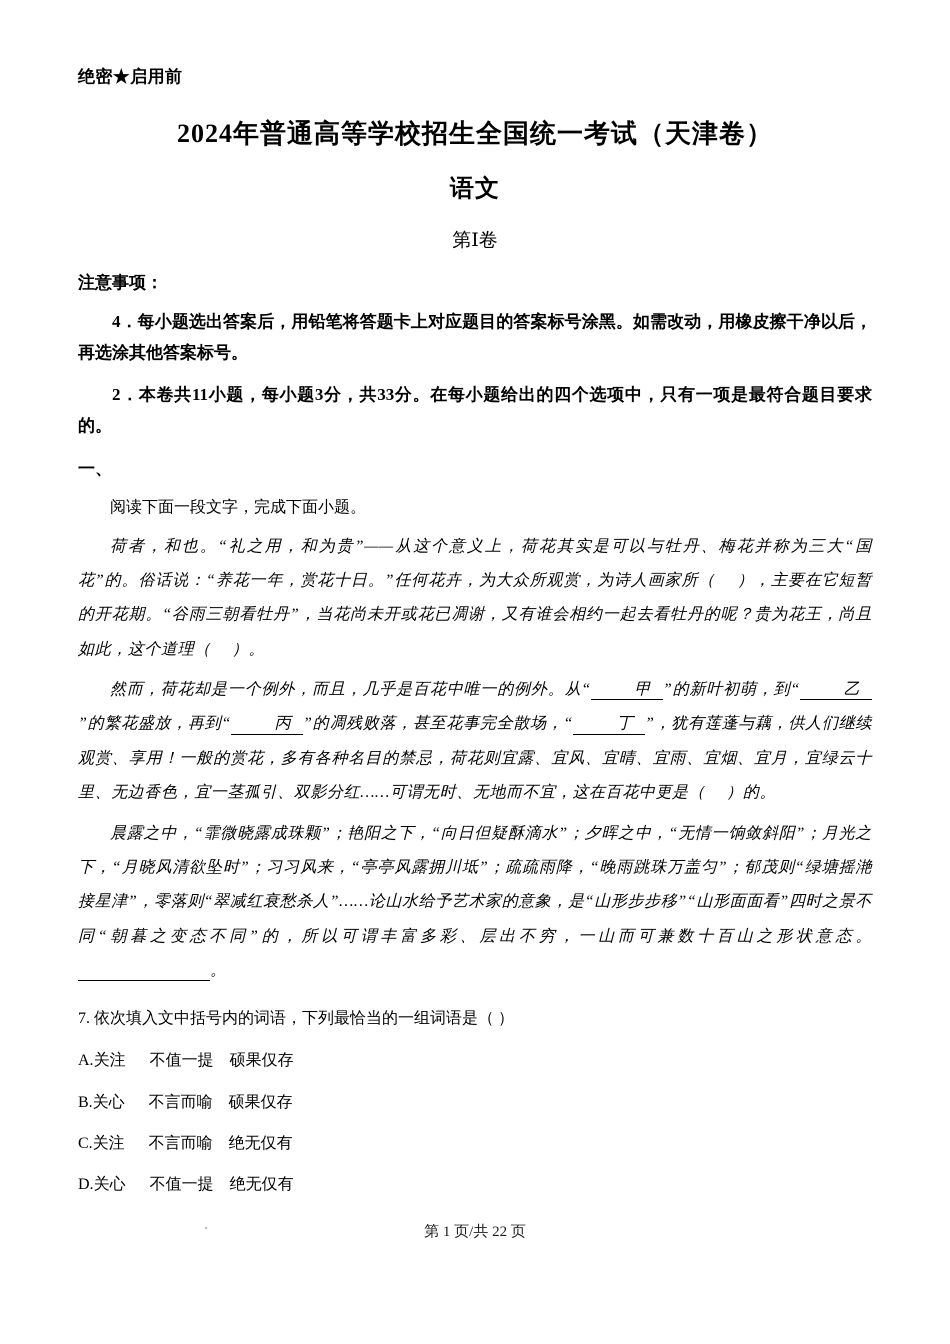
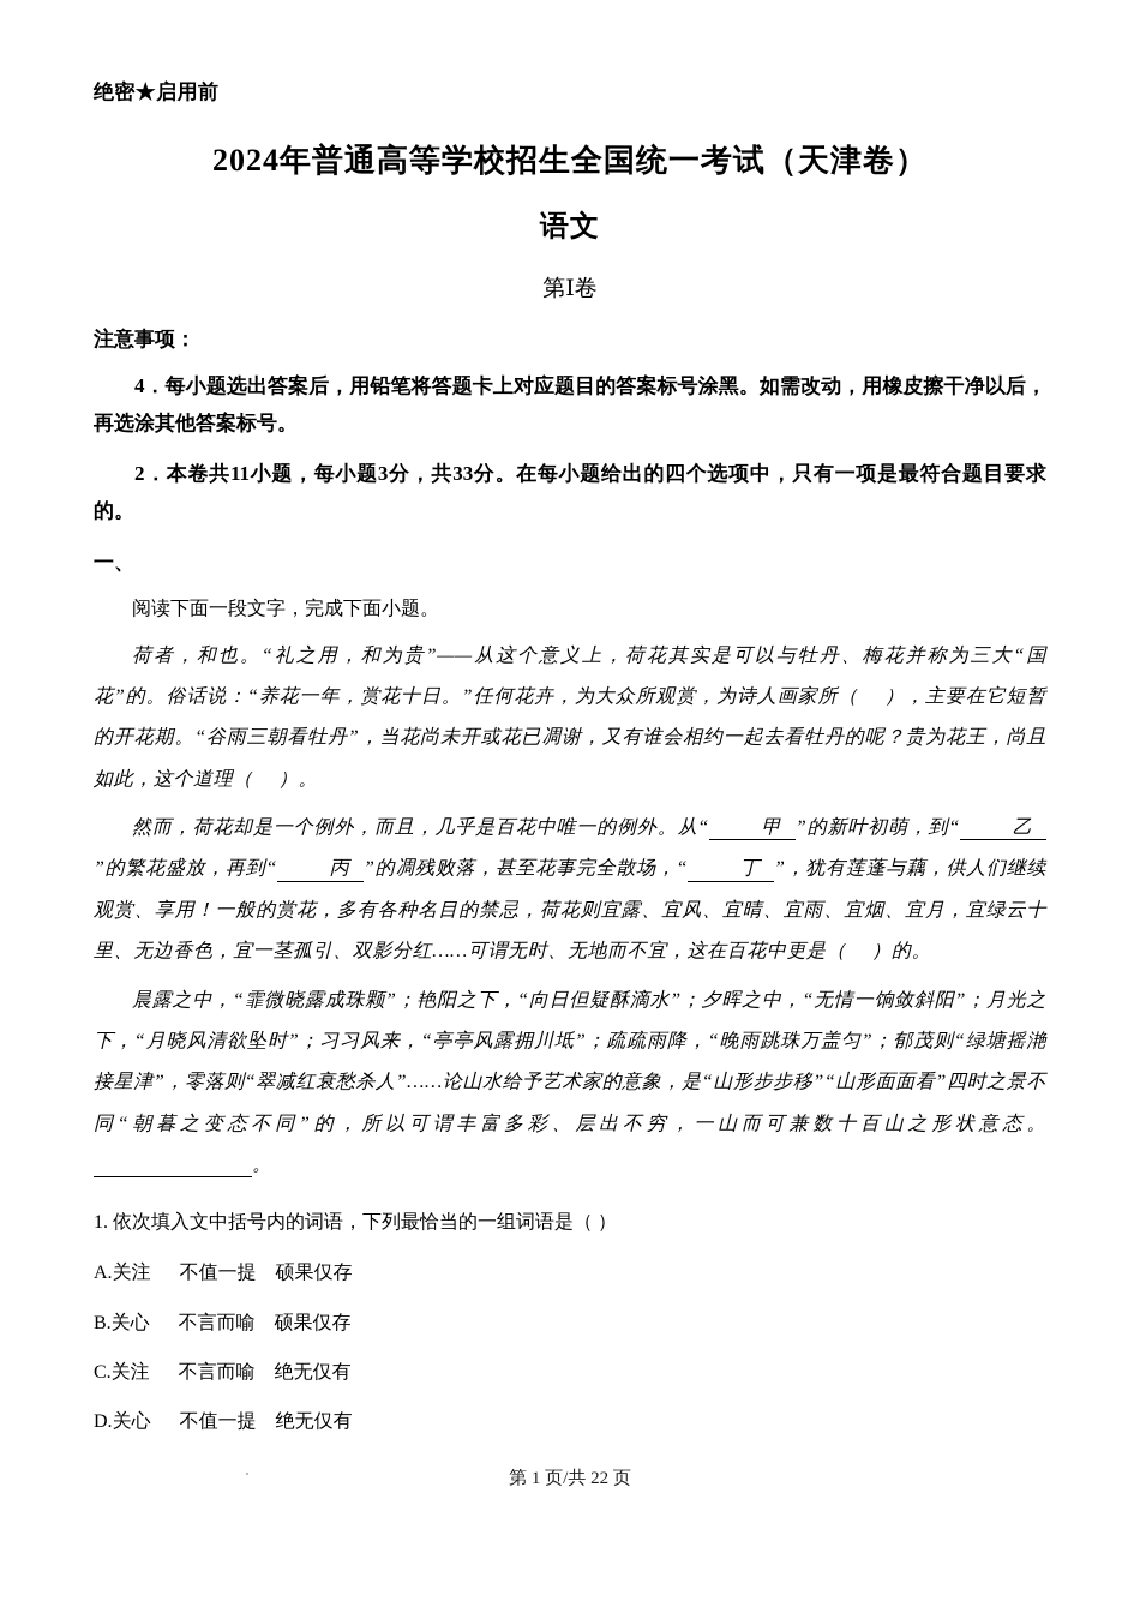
  绝密★启用前
  2024年普通高等学校招生全国统一考试（天津卷）
  语文
  第Ⅰ卷
  注意事项：
  4．每小题选出答案后，用铅笔将答题卡上对应题目的答案标号涂黑。如需改动，用橡皮擦干净以后，再选涂其他答案标号。
  2．本卷共11小题，每小题3分，共33分。在每小题给出的四个选项中，只有一项是最符合题目要求的。
  一、
  阅读下面一段文字，完成下面小题。
  荷者，和也。“礼之用，和为贵”——从这个意义上，荷花其实是可以与牡丹、梅花并称为三大“国花”的。俗话说：“养花一年，赏花十日。”任何花卉，为大众所观赏，为诗人画家所（ ），主要在它短暂的开花期。“谷雨三朝看牡丹”，当花尚未开或花已凋谢，又有谁会相约一起去看牡丹的呢？贵为花王，尚且如此，这个道理（ ）。
  然而，荷花却是一个例外，而且，几乎是百花中唯一的例外。从“ 甲 ”的新叶初萌，到“ 乙”的繁花盛放，再到“ 丙 ”的凋残败落，甚至花事完全散场，“ 丁 ”，犹有莲蓬与藕，供人们继续观赏、享用！一般的赏花，多有各种名目的禁忌，荷花则宜露、宜风、宜晴、宜雨、宜烟、宜月，宜绿云十里、无边香色，宜一茎孤引、双影分红……可谓无时、无地而不宜，这在百花中更是（ ）的。
  晨露之中，“霏微晓露成珠颗”；艳阳之下，“向日但疑酥滴水”；夕晖之中，“无情一饷敛斜阳”；月光之下，“月晓风清欲坠时”；习习风来，“亭亭风露拥川坻”；疏疏雨降，“晚雨跳珠万盖匀”；郁茂则“绿塘摇滟接星津”，零落则“翠减红衰愁杀人”……论山水给予艺术家的意象，是“山形步步移”“山形面面看”四时之景不同“朝暮之变态不同”的，所以可谓丰富多彩、层出不穷，一山而可兼数十百山之形状意态。 。
- 7. 依次填入文中括号内的词语，下列最恰当的一组词语是（ ）
+ 1. 依次填入文中括号内的词语，下列最恰当的一组词语是（ ）
  A.关注 不值一提 硕果仅存
  B.关心 不言而喻 硕果仅存
  C.关注 不言而喻 绝无仅有
  D.关心 不值一提 绝无仅有
  第 1 页/共 22 页
